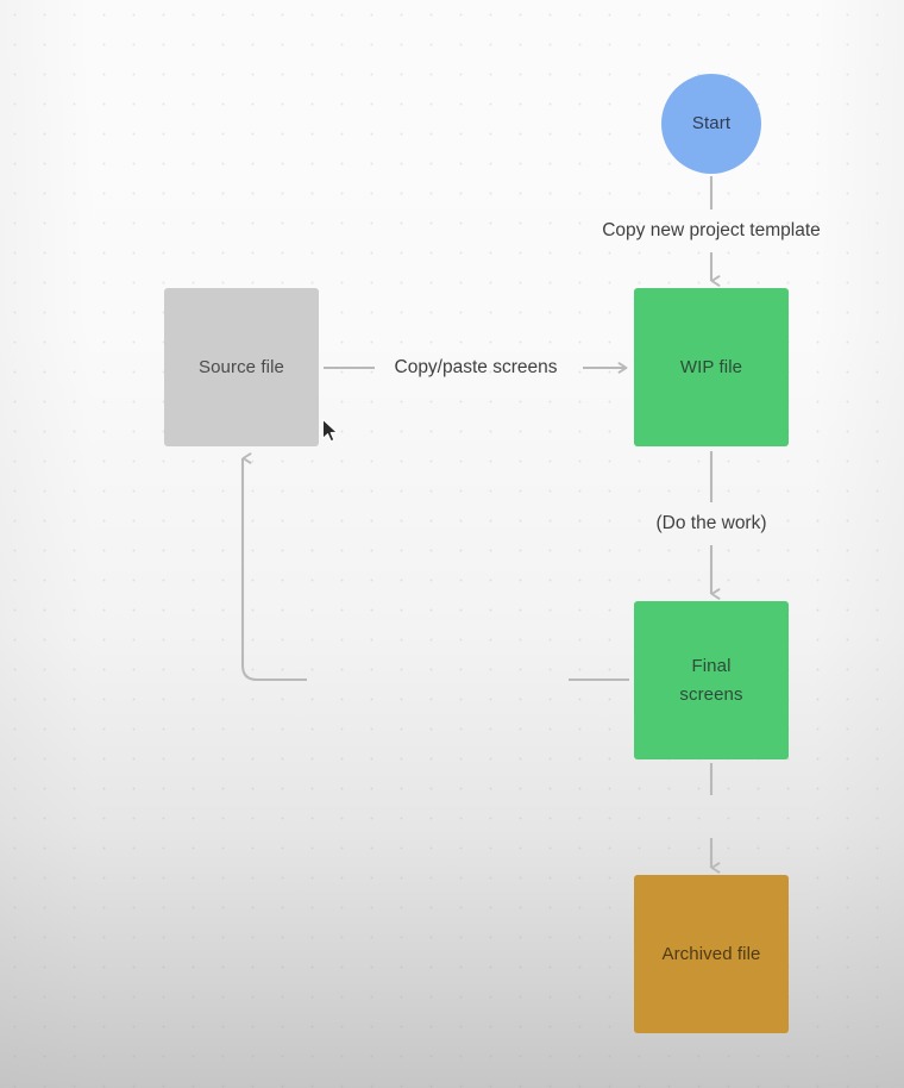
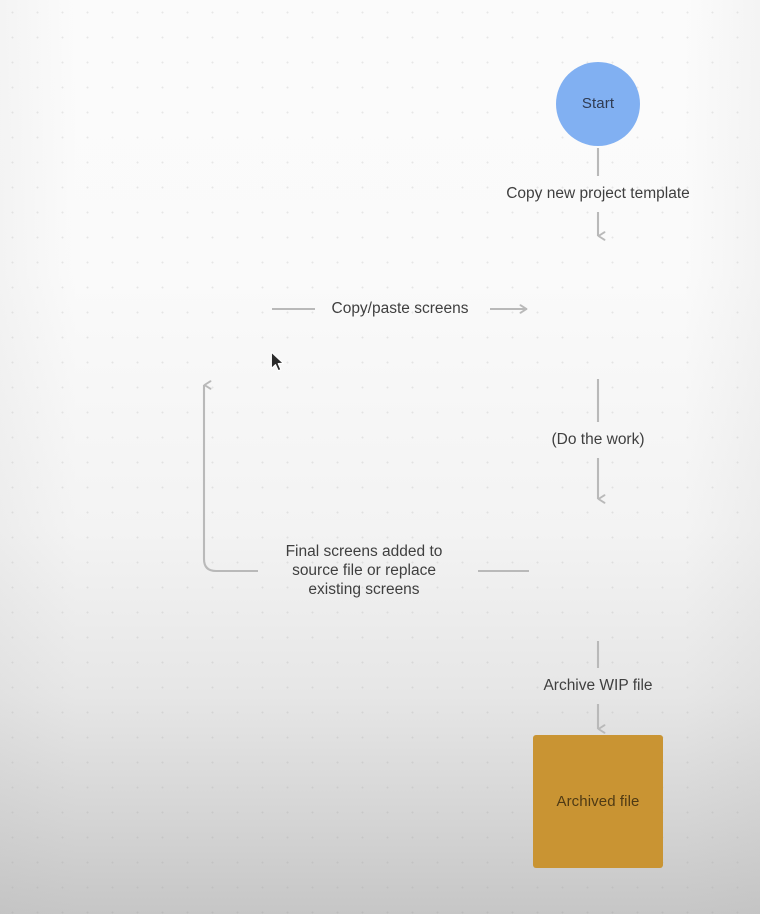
  Start
- Source file
- WIP file
- Final
- screens
  Archived file
  Copy new project template
  Copy/paste screens
  (Do the work)
+ Final screens added to
+ source file or replace
+ existing screens
+ Archive WIP file
